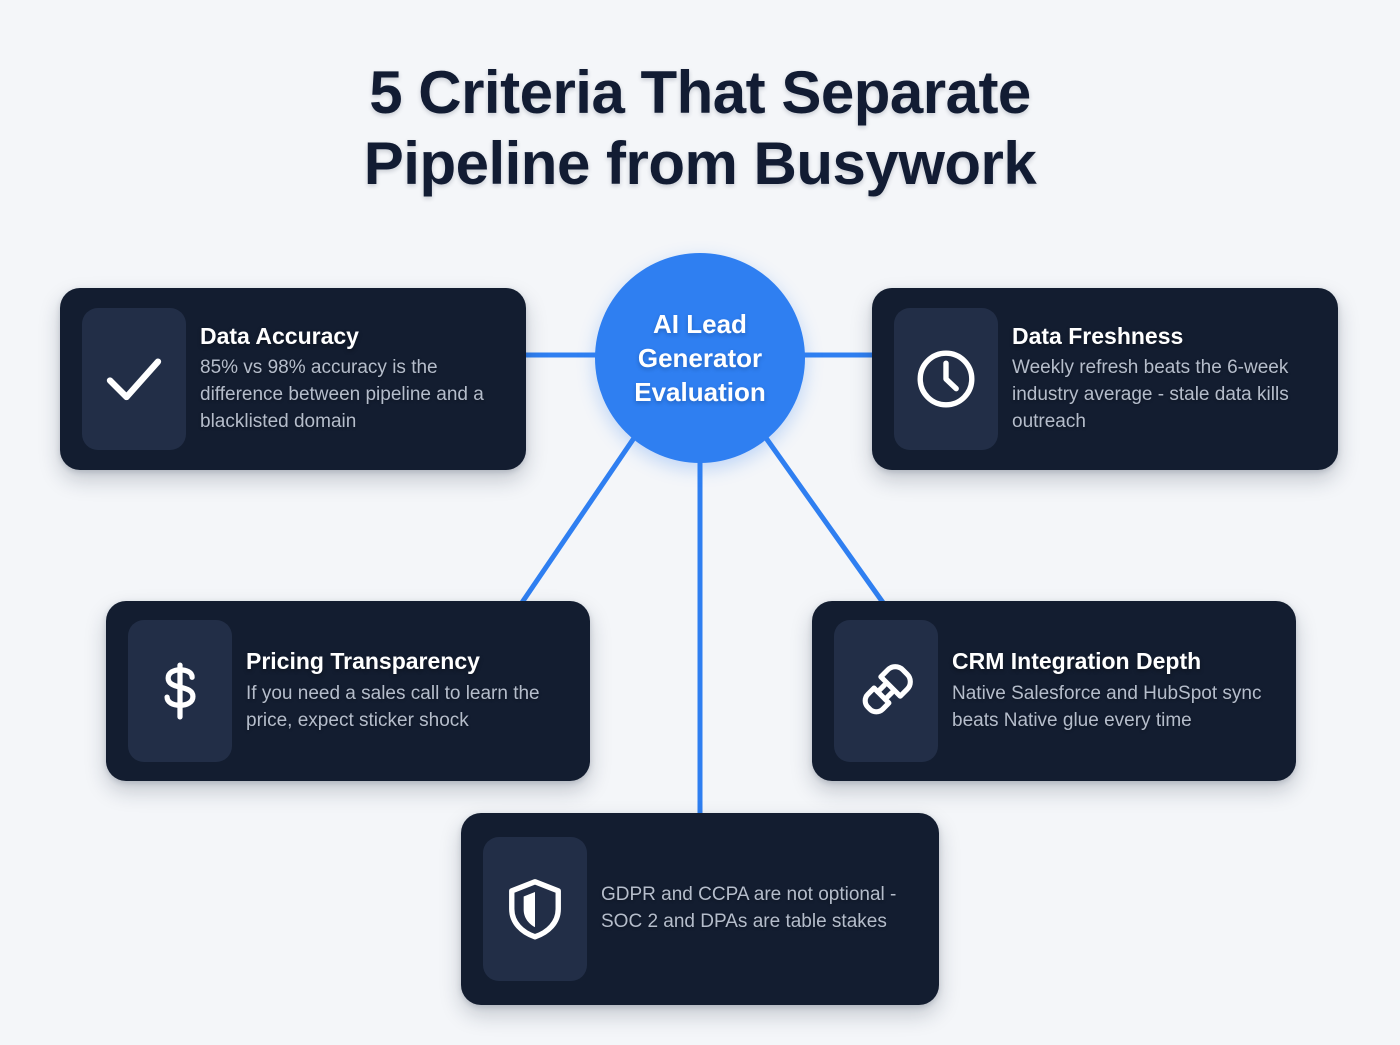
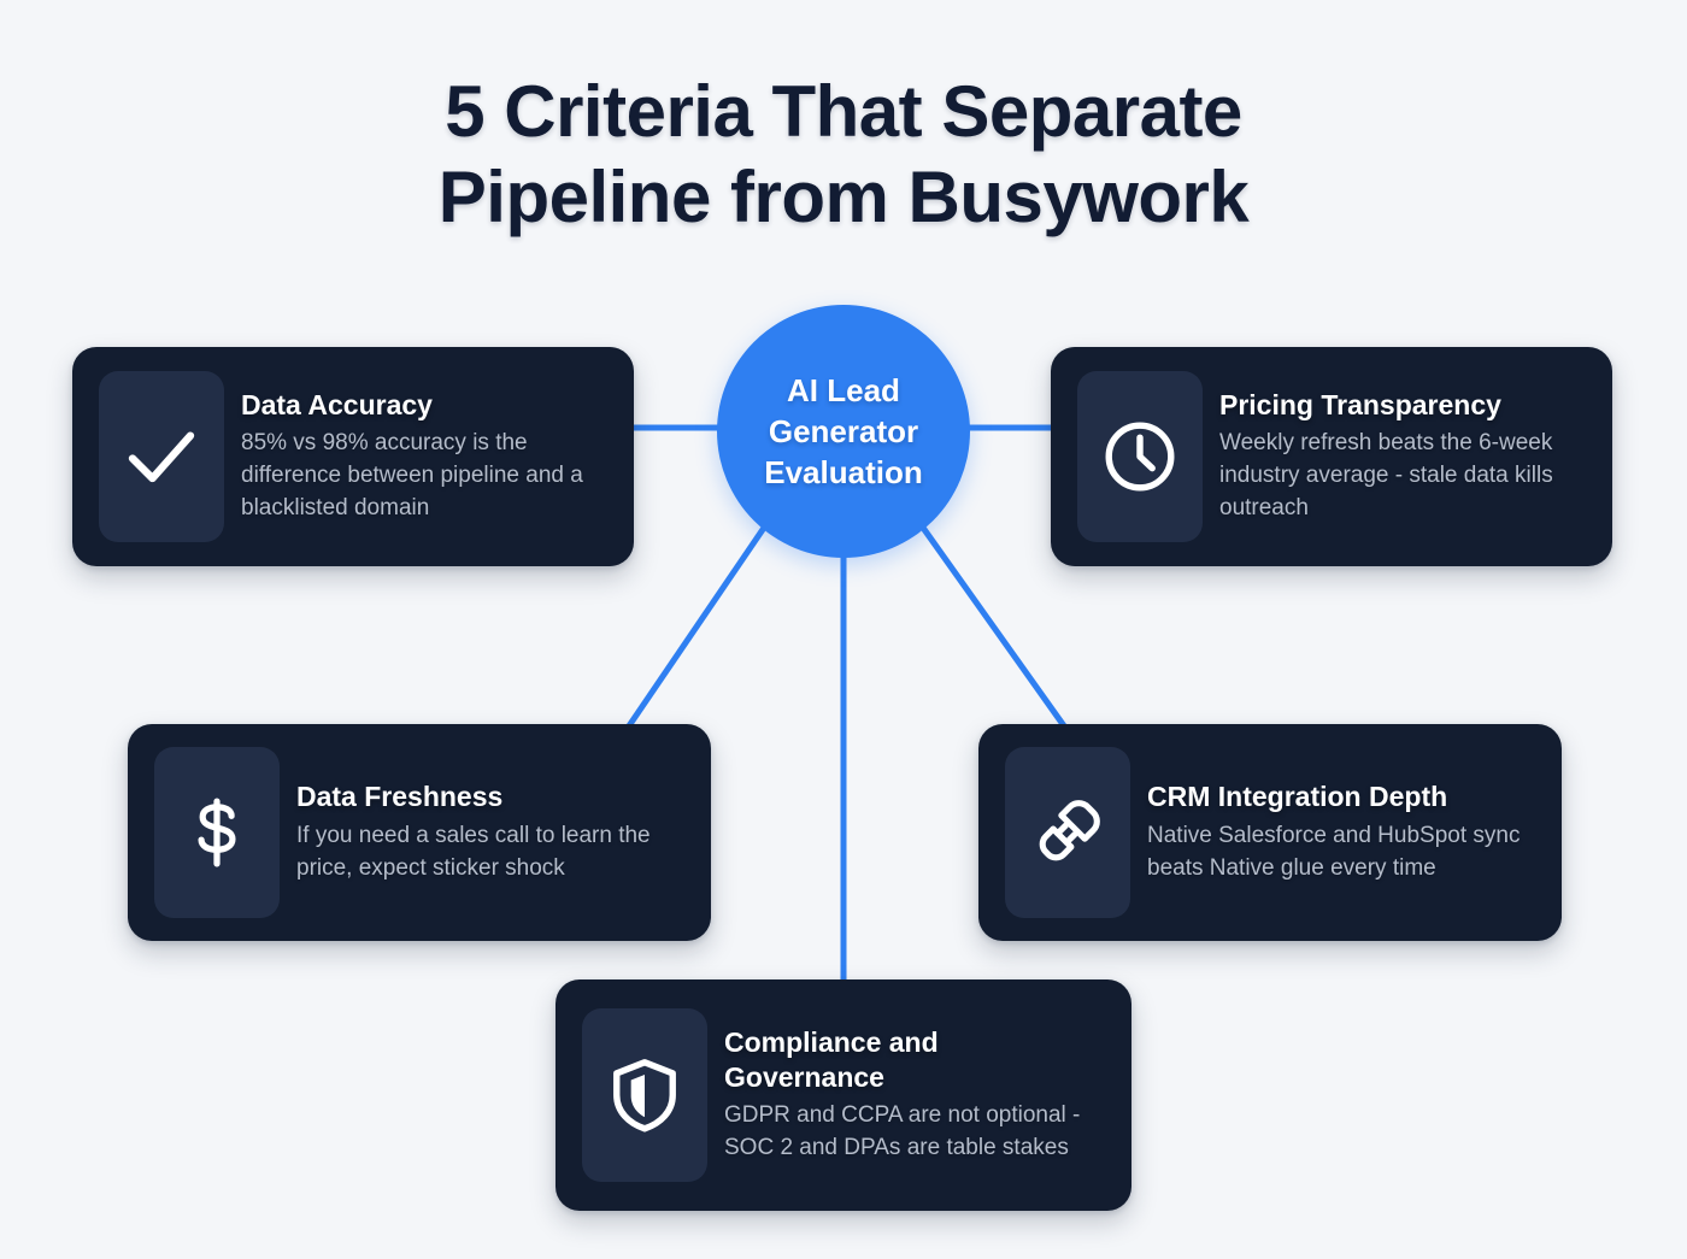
  5 Criteria That Separate
  Pipeline from Busywork
  AI Lead
  Generator
  Evaluation
  Data Accuracy
  85% vs 98% accuracy is the difference between pipeline and a blacklisted domain
- Data Freshness
+ Pricing Transparency
  Weekly refresh beats the 6-week industry average - stale data kills outreach
- Pricing Transparency
+ Data Freshness
  If you need a sales call to learn the price, expect sticker shock
  CRM Integration Depth
  Native Salesforce and HubSpot sync beats Native glue every time
+ Compliance and Governance
  GDPR and CCPA are not optional - SOC 2 and DPAs are table stakes
